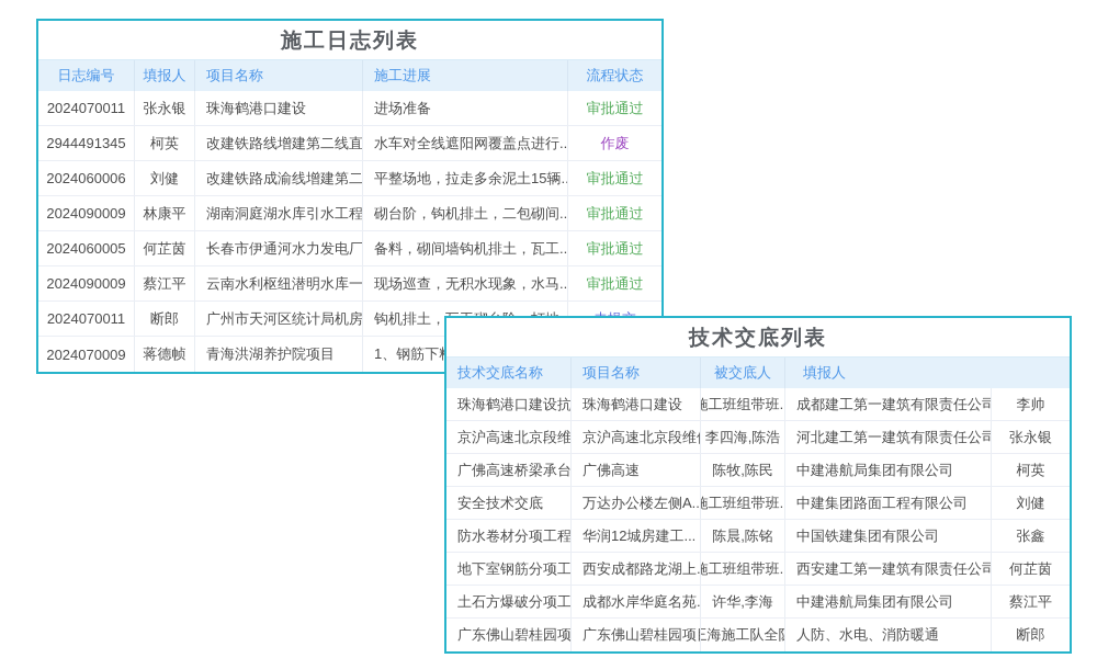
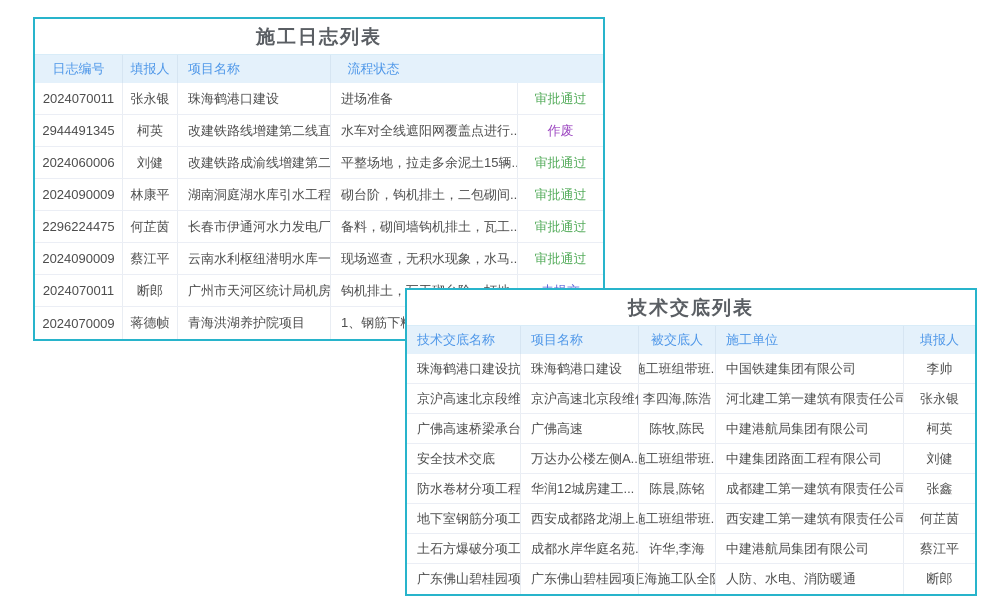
  施工日志列表
  日志编号
  填报人
  项目名称
- 施工进展
  流程状态
  2024070011
  张永银
  珠海鹤港口建设
  进场准备
  审批通过
  2944491345
  柯英
  改建铁路线增建第二线直
  水车对全线遮阳网覆盖点进行..
  作废
  2024060006
  刘健
  改建铁路成渝线增建第二
  平整场地，拉走多余泥土15辆..
  审批通过
  2024090009
  林康平
  湖南洞庭湖水库引水工程
  砌台阶，钩机排土，二包砌间..
  审批通过
- 2024060005
+ 2296224475
  何芷茵
  长春市伊通河水力发电厂
  备料，砌间墙钩机排土，瓦工..
  审批通过
  2024090009
  蔡江平
  云南水利枢纽潜明水库一
  现场巡查，无积水现象，水马..
  审批通过
  2024070011
  断郎
  广州市天河区统计局机房
  2024070009
  蒋德帧
  青海洪湖养护院项目
  1、钢筋下
  技术交底列表
  技术交底名称
  项目名称
  被交底人
+ 施工单位
  填报人
  珠海鹤港口建设
  施工班组带班.
- 成都建工第一建筑有限责任公司
+ 中国铁建集团有限公司
  李帅
  京沪高速北京段维
  李四海,陈浩
  河北建工第一建筑有限责任公司
  张永银
  广佛高速
  陈牧,陈民
  中建港航局集团有限公司
  柯英
  安全技术交底
  万达办公楼左侧A..
  施工班组带班.
  中建集团路面工程有限公司
  刘健
  华润12城房建工...
  陈晨,陈铭
- 中国铁建集团有限公司
+ 成都建工第一建筑有限责任公司
  张鑫
  西安成都路龙湖上.
  施工班组带班.
  西安建工第一建筑有限责任公司
  何芷茵
  成都水岸华庭名苑.
  许华,李海
  中建港航局集团有限公司
  蔡江平
  广东佛山碧桂园项
  海施工队全
  人防、水电、消防暖通
  断郎
